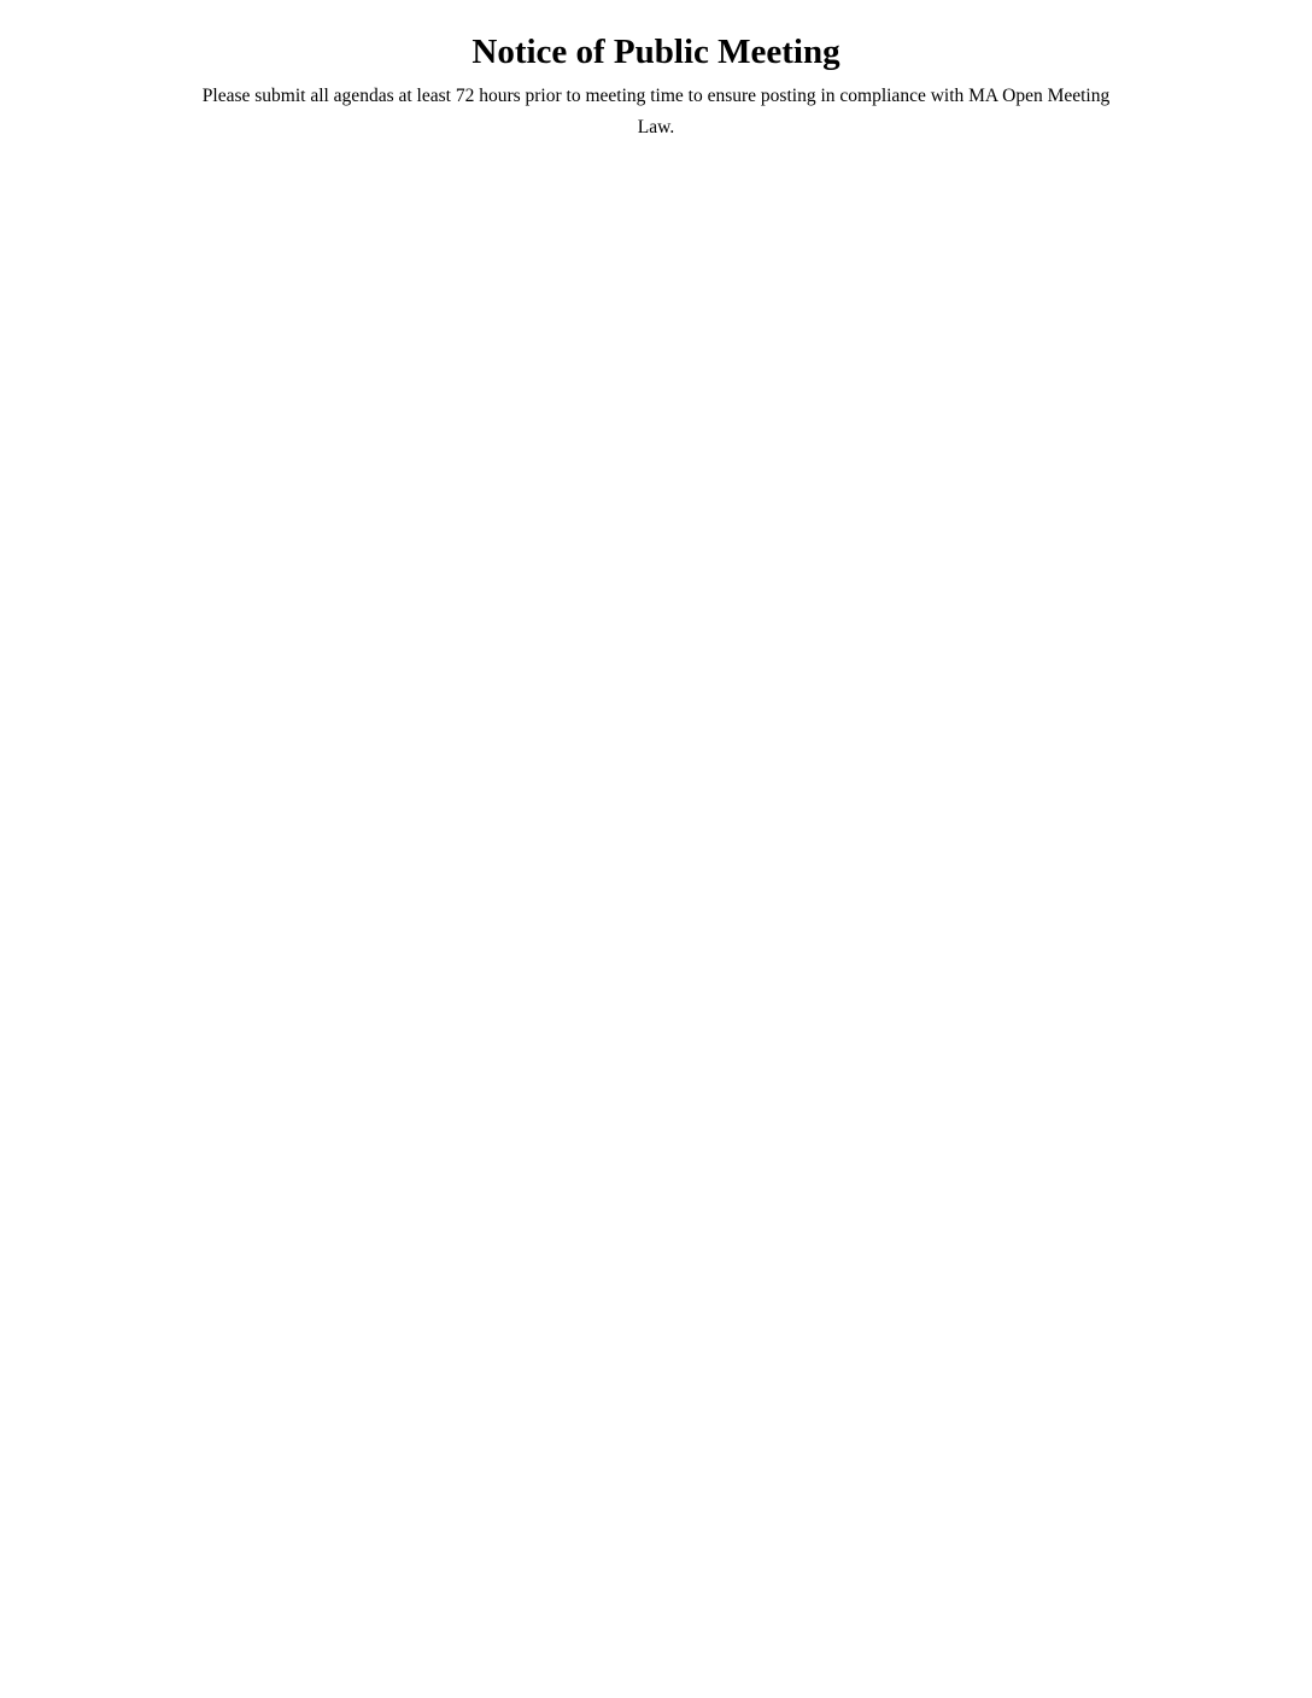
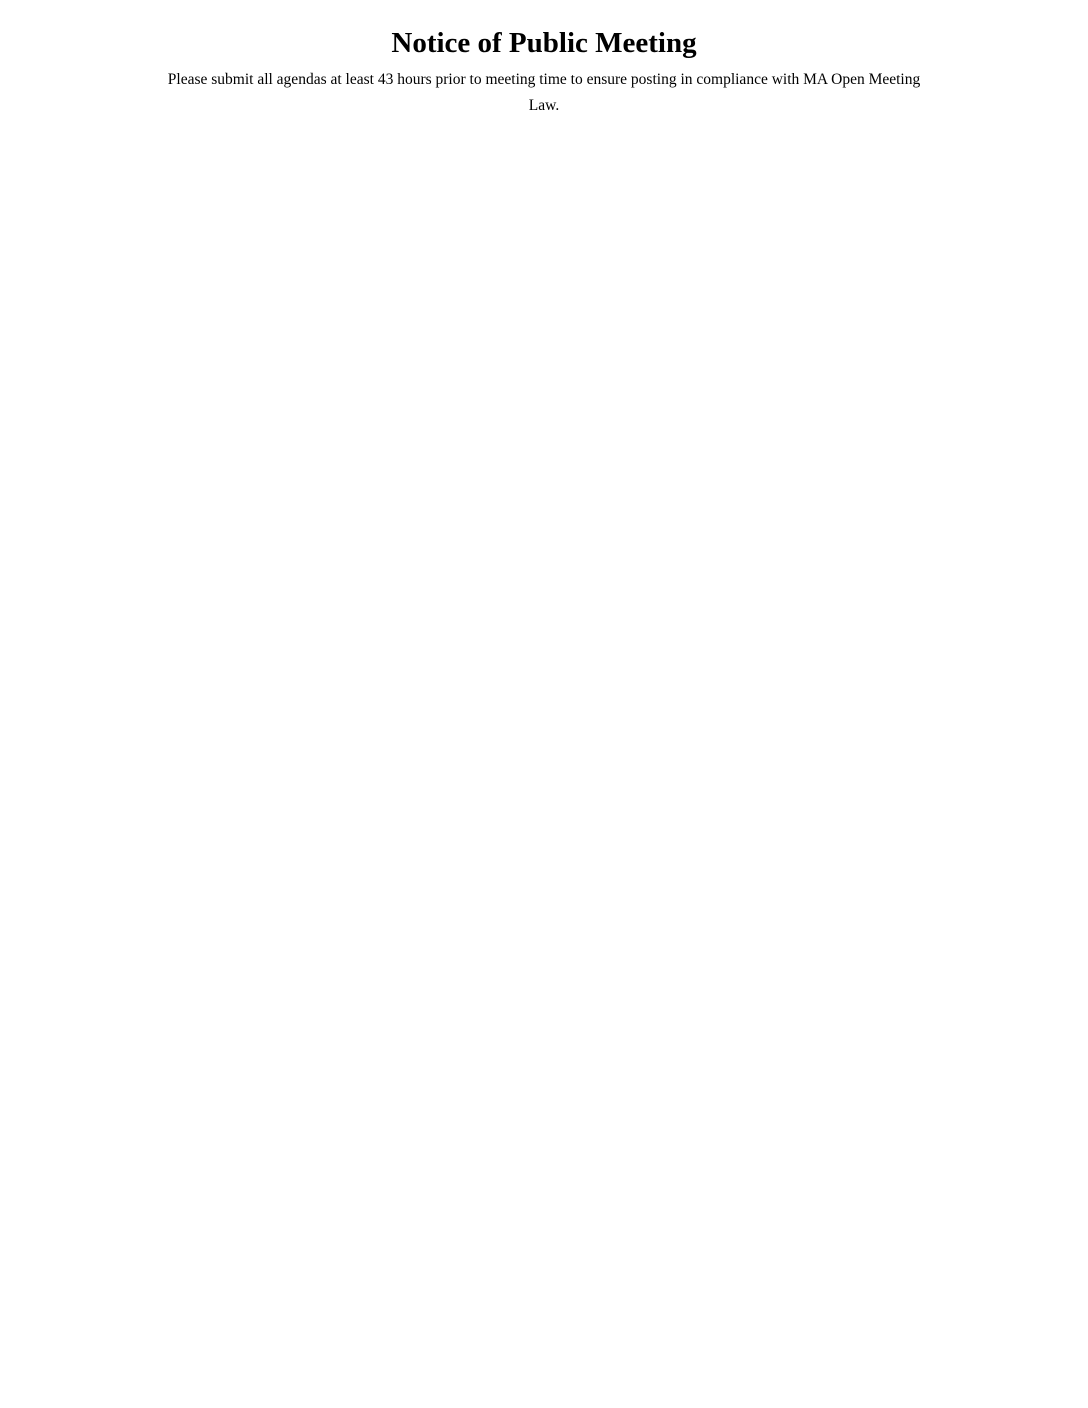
  Notice of Public Meeting
- Please submit all agendas at least 72 hours prior to meeting time to ensure posting in compliance with MA Open Meeting
+ Please submit all agendas at least 43 hours prior to meeting time to ensure posting in compliance with MA Open Meeting
  Law.
